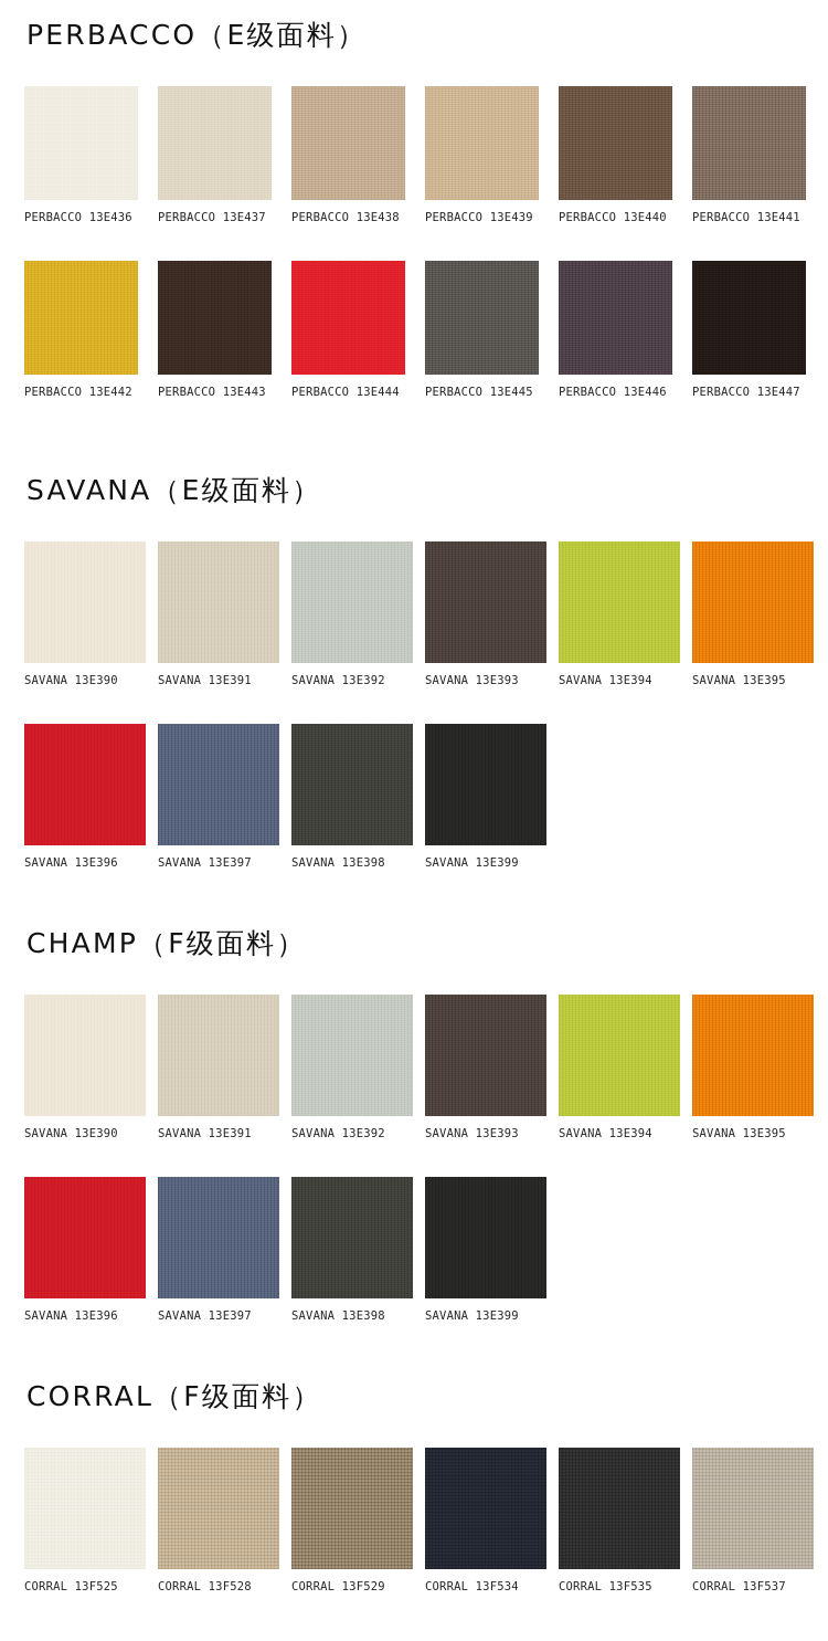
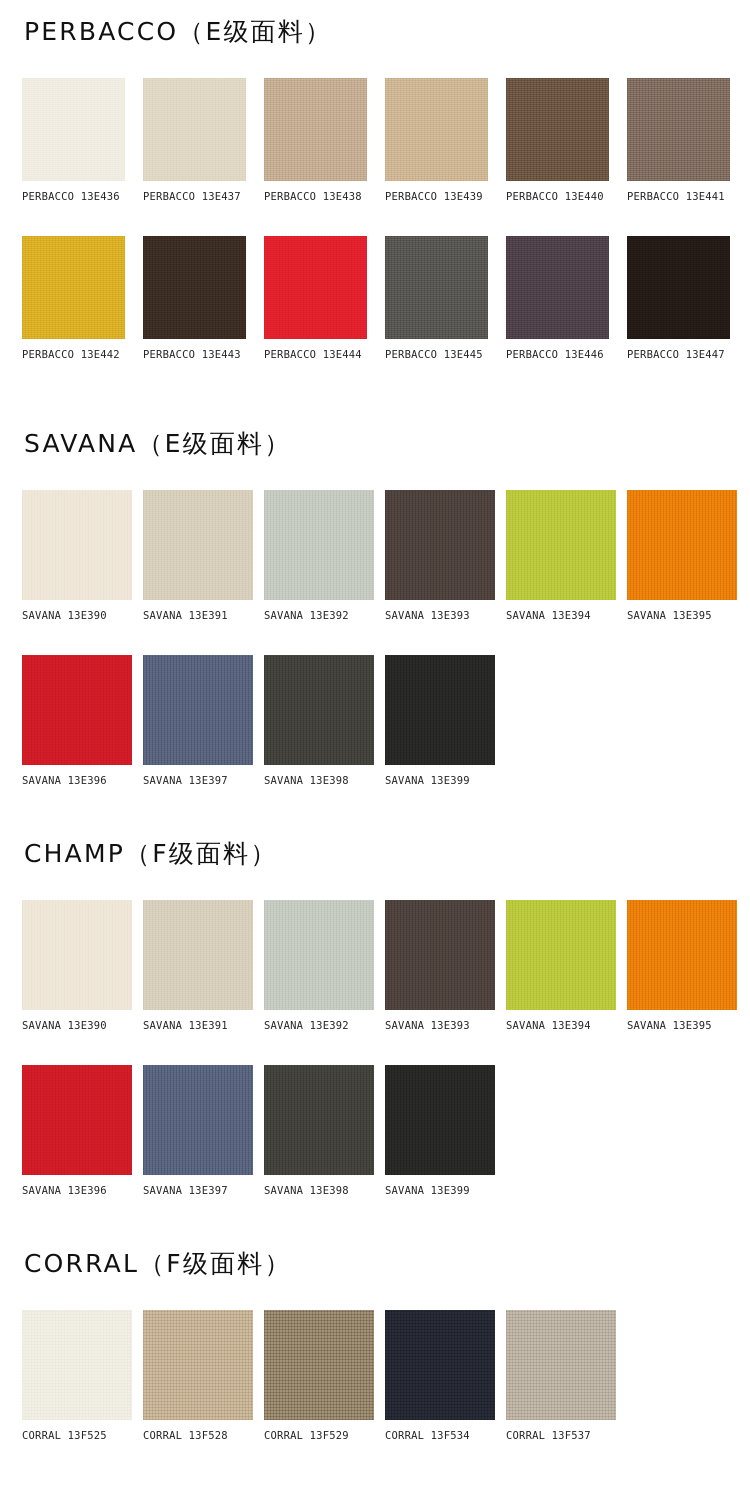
  PERBACCO（E级面料）
  PERBACCO 13E436
  PERBACCO 13E437
  PERBACCO 13E438
  PERBACCO 13E439
  PERBACCO 13E440
  PERBACCO 13E441
  PERBACCO 13E442
  PERBACCO 13E443
  PERBACCO 13E444
  PERBACCO 13E445
  PERBACCO 13E446
  PERBACCO 13E447
  SAVANA（E级面料）
  SAVANA 13E390
  SAVANA 13E391
  SAVANA 13E392
  SAVANA 13E393
  SAVANA 13E394
  SAVANA 13E395
  SAVANA 13E396
  SAVANA 13E397
  SAVANA 13E398
  SAVANA 13E399
  CHAMP（F级面料）
  SAVANA 13E390
  SAVANA 13E391
  SAVANA 13E392
  SAVANA 13E393
  SAVANA 13E394
  SAVANA 13E395
  SAVANA 13E396
  SAVANA 13E397
  SAVANA 13E398
  SAVANA 13E399
  CORRAL（F级面料）
  CORRAL 13F525
  CORRAL 13F528
  CORRAL 13F529
  CORRAL 13F534
- CORRAL 13F535
  CORRAL 13F537
